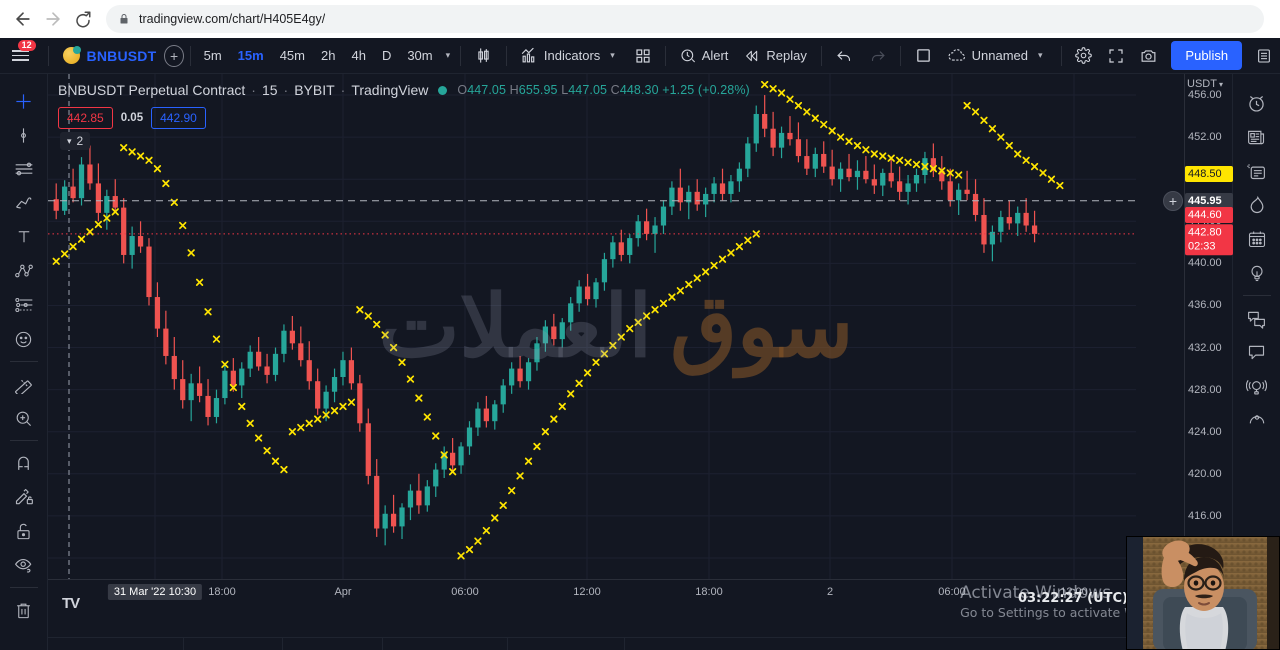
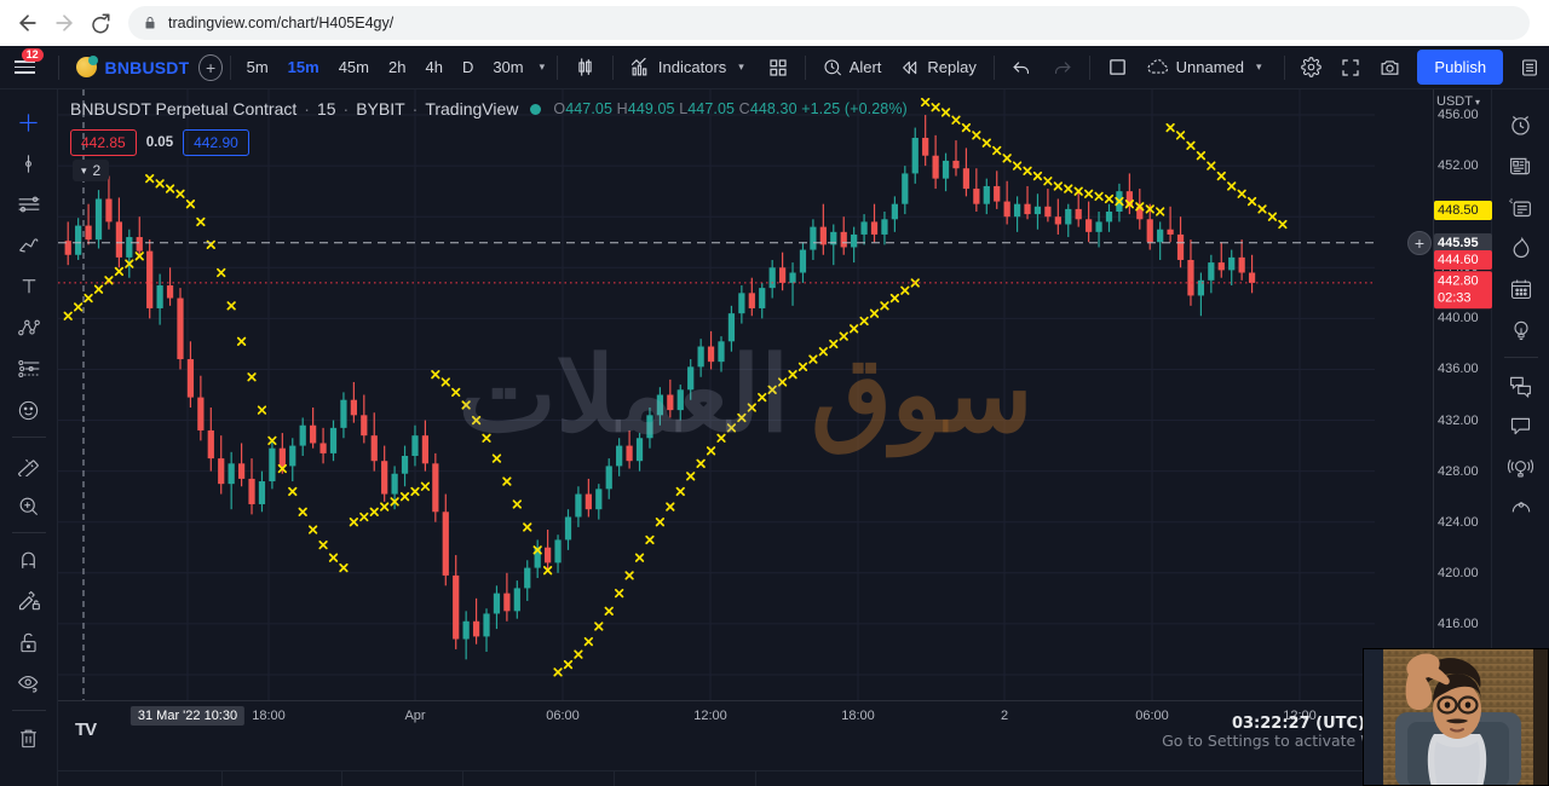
  tradingview.com/chart/H405E4gy/
  12
  BNBUSDT
  +
  5m
  15m
  45m
  2h
  4h
  D
  30m
  ▾
  Indicators
  ▾
  Alert
  Replay
  Unnamed
  ▾
  Publish
  BNBUSDT Perpetual Contract
  ·
  15
  ·
  BYBIT
  ·
  TradingView
- O447.05 H655.95 L447.05 C448.30 +1.25 (+0.28%)
+ O447.05 H449.05 L447.05 C448.30 +1.25 (+0.28%)
  442.85
  0.05
  442.90
  ▾
  2
  سوق
  العملات
  TV
  USDT
  ▾
  456.00
  452.00
  440.00
  436.00
  432.00
  428.00
  424.00
  420.00
  416.00
  448.50
  +
  445.95
  444.60
  442.80
  02:33
  31 Mar '22 10:30
  18:00
  Apr
  06:00
  12:00
  18:00
  2
  06:00
  12:00
- Activate Windows
  Go to Settings to activate
  03:22:27 (UTC)
